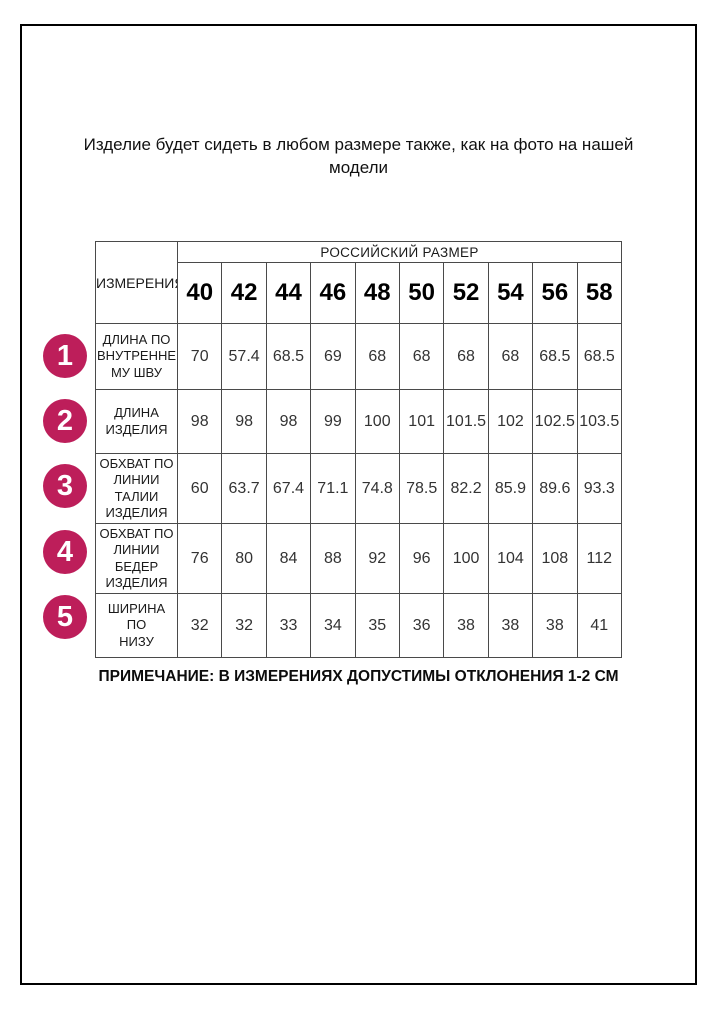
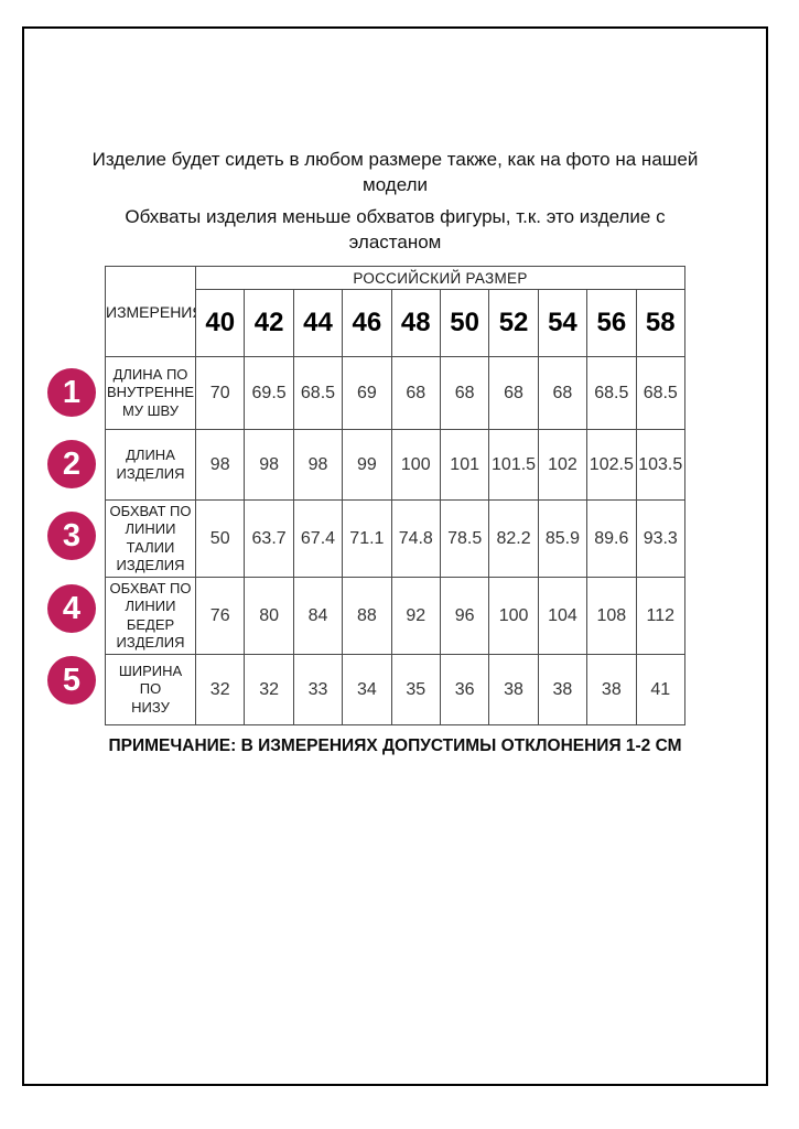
  Изделие будет сидеть в любом размере также, как на фото на нашей
  модели
+ Обхваты изделия меньше обхватов фигуры, т.к. это изделие с
+ эластаном
  1
  2
  3
  4
  5
  ИЗМЕРЕНИ	РОССИЙСКИЙ РАЗМЕР
  40	42	44	46	48	50	52	54	56	58
- ДЛИНА ПО ВНУТРЕННЕ МУ ШВУ	70	57.4	68.5	69	68	68	68	68	68.5	68.5
+ ДЛИНА ПО ВНУТРЕННЕ МУ ШВУ	70	69.5	68.5	69	68	68	68	68	68.5	68.5
  ДЛИНА ИЗДЕЛИЯ	98	98	98	99	100	101	101.5	102	102.5	103.5
- ОБХВАТ ПО ЛИНИИ ТАЛИИ ИЗДЕЛИЯ	60	63.7	67.4	71.1	74.8	78.5	82.2	85.9	89.6	93.3
+ ОБХВАТ ПО ЛИНИИ ТАЛИИ ИЗДЕЛИЯ	50	63.7	67.4	71.1	74.8	78.5	82.2	85.9	89.6	93.3
  ОБХВАТ ПО ЛИНИИ БЕДЕР ИЗДЕЛИЯ	76	80	84	88	92	96	100	104	108	112
  ШИРИНА ПО НИЗУ	32	32	33	34	35	36	38	38	38	41
  ПРИМЕЧАНИЕ: В ИЗМЕРЕНИЯХ ДОПУСТИМЫ ОТКЛОНЕНИЯ 1-2 СМ
